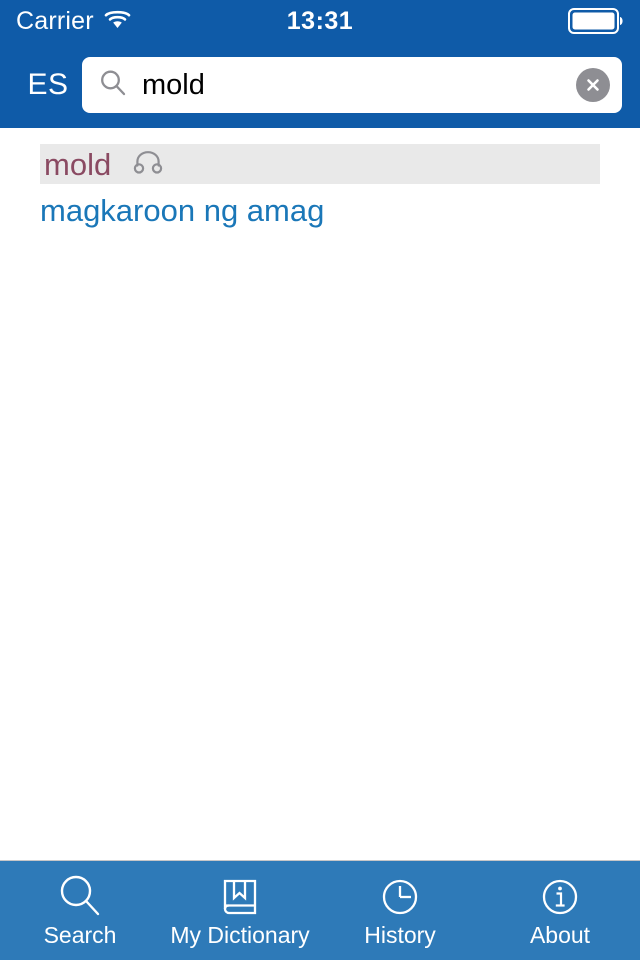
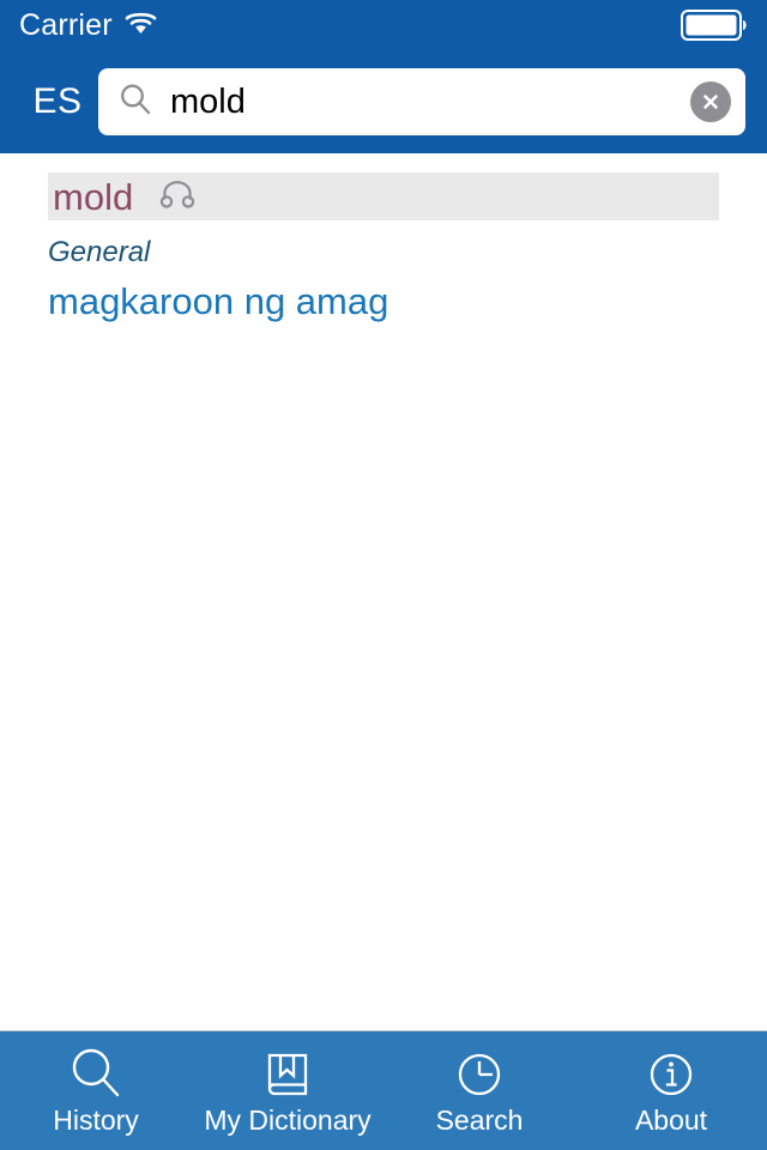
  Carrier
- 13:31
  ES
  mold
  mold
+ General
  magkaroon ng amag
- Search
+ History
  My Dictionary
- History
+ Search
  About
